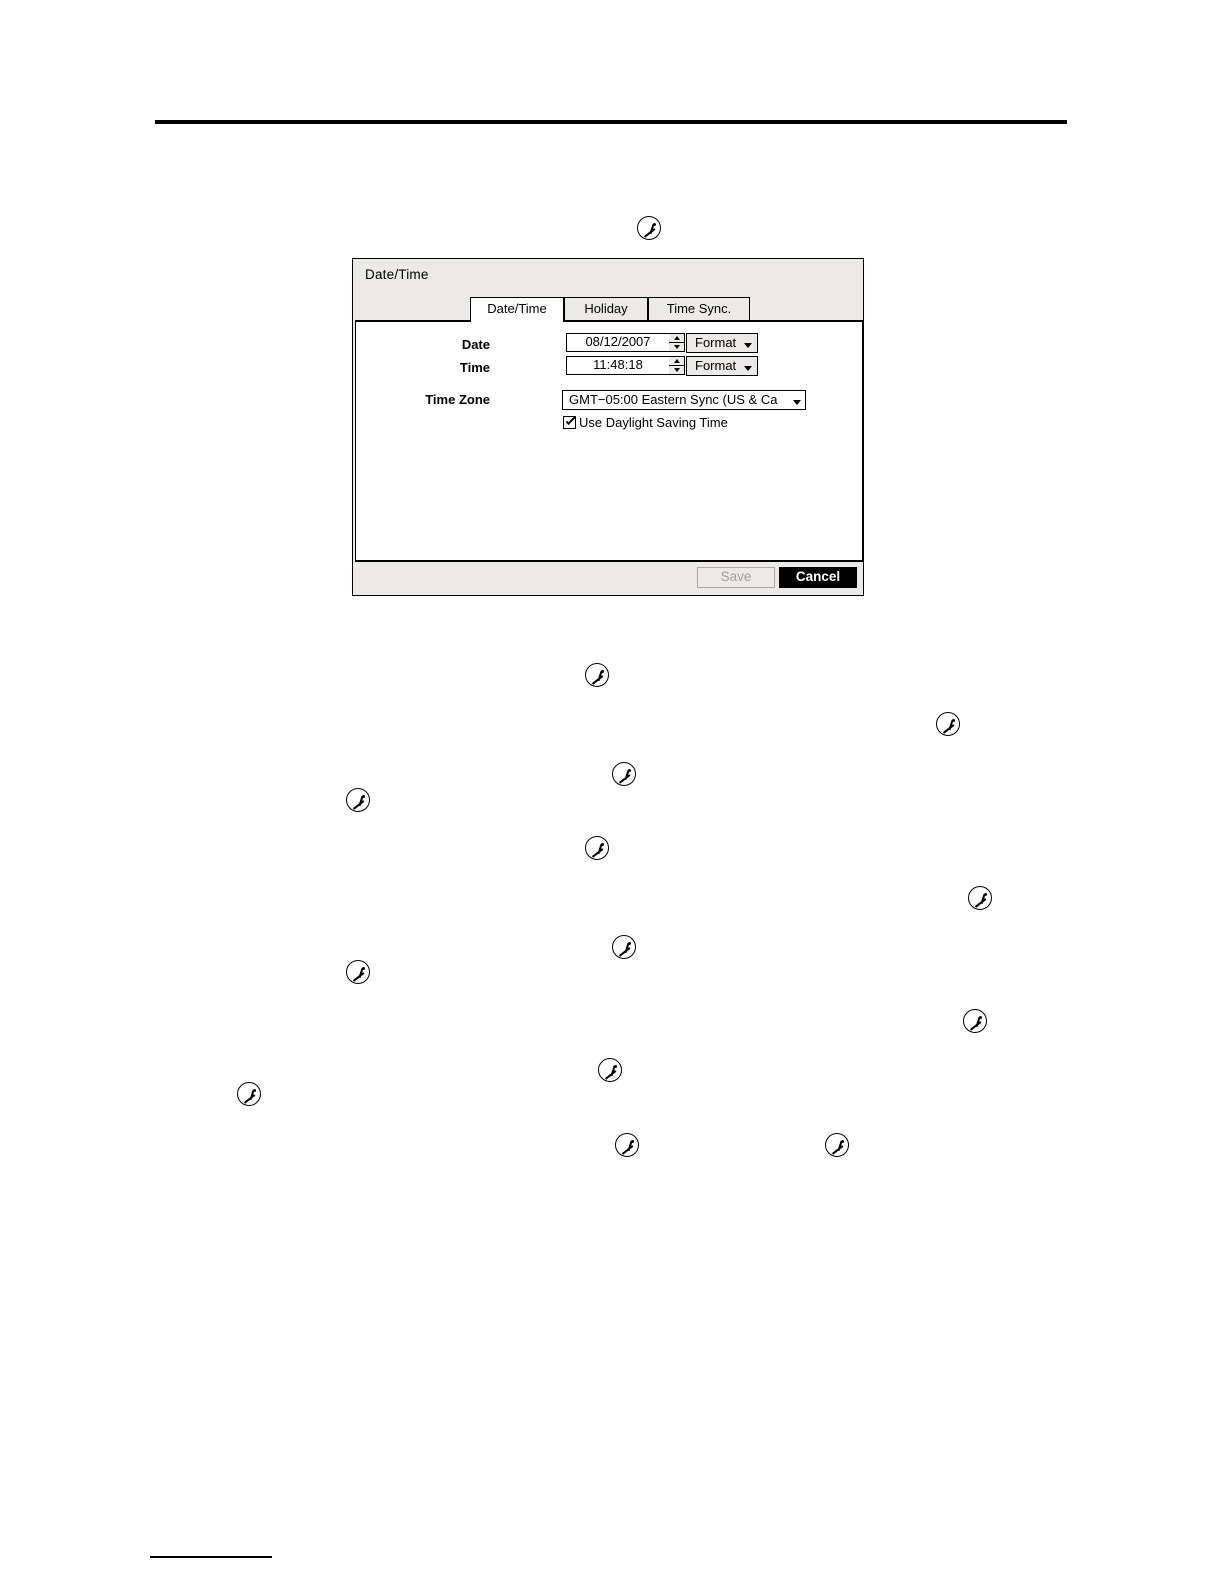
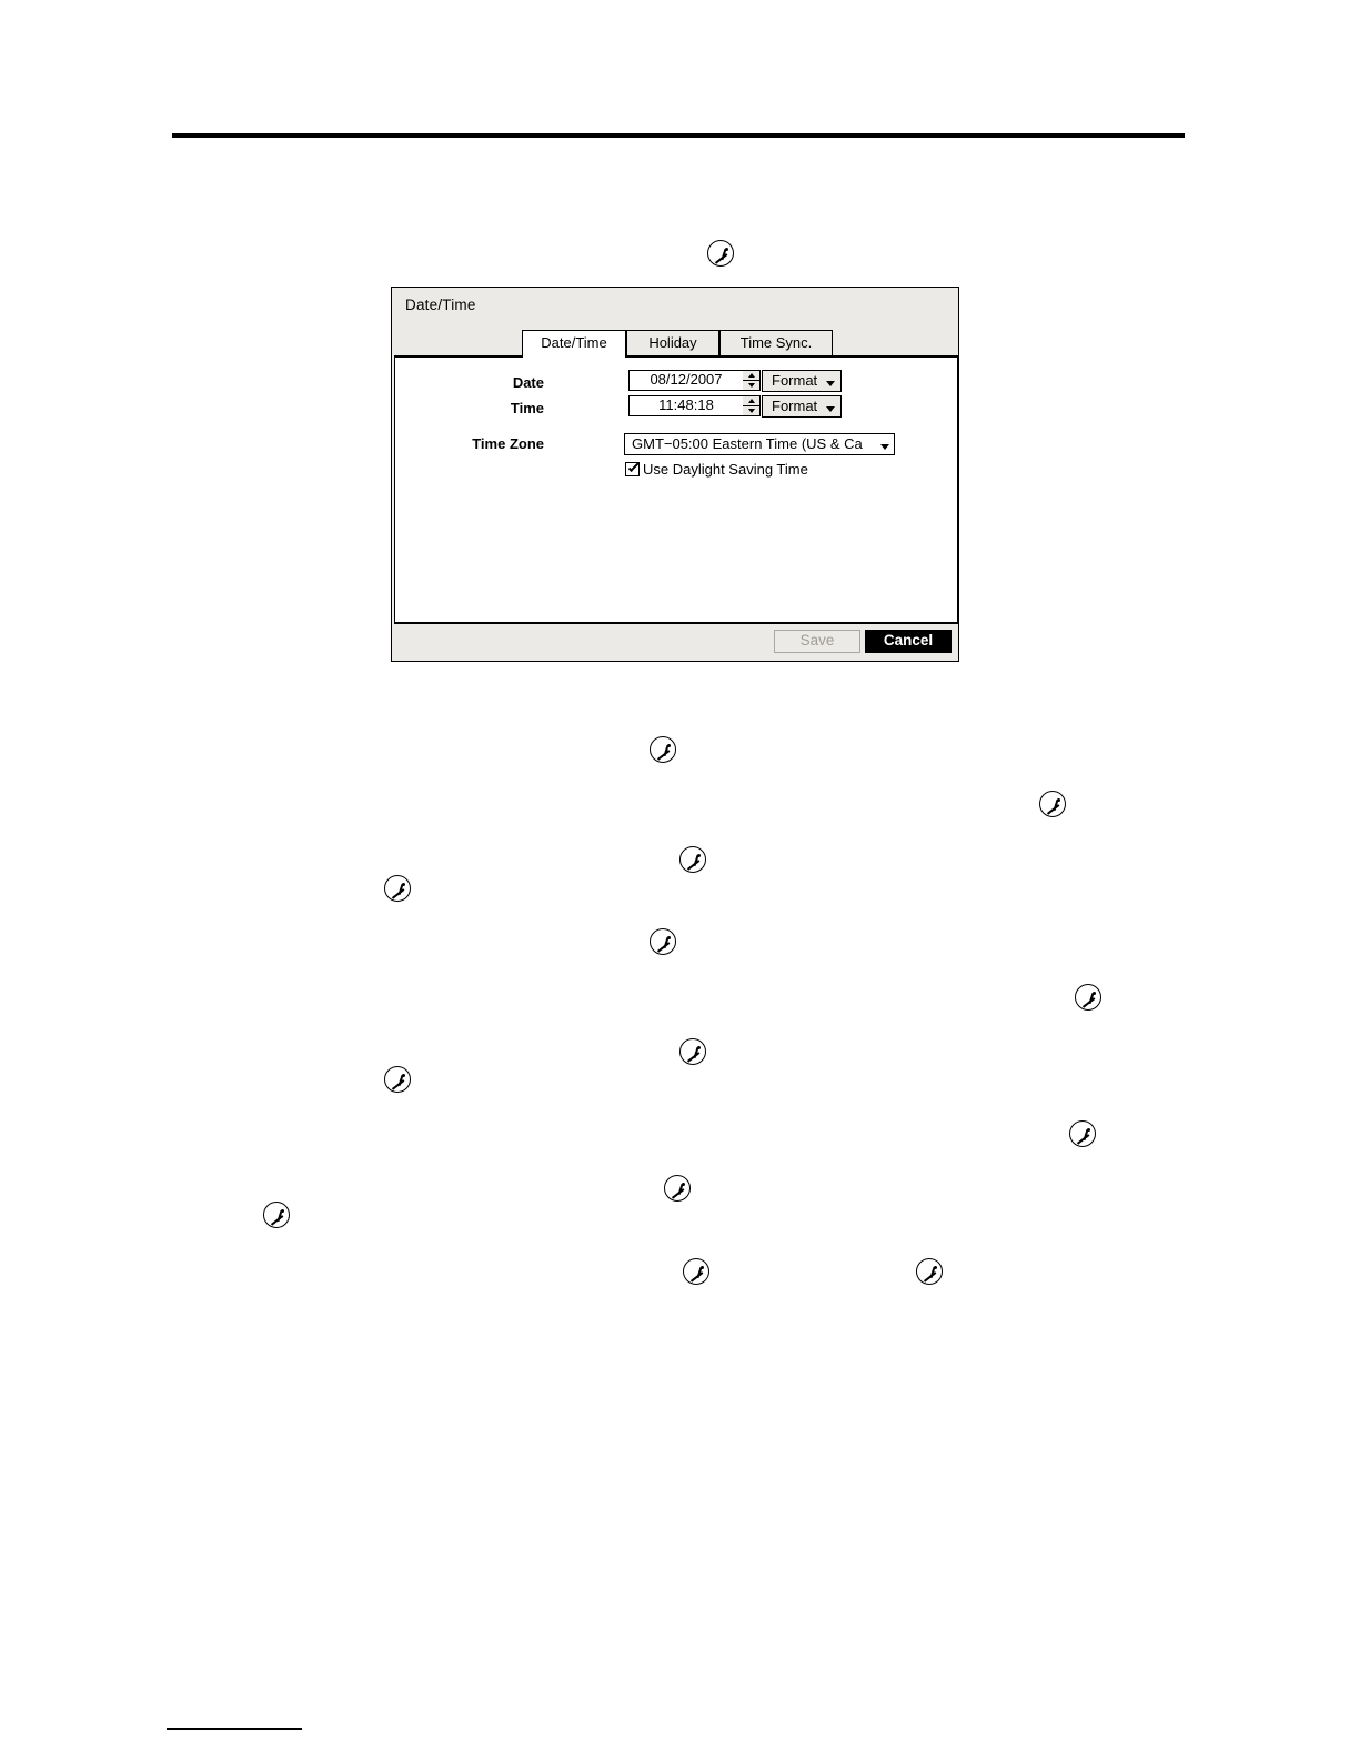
  Date/Time
  Date/Time
  Holiday
  Time Sync.
  Date
  08/12/2007
  Format
  Time
  11:48:18
  Format
  Time Zone
- GMT−05:00 Eastern Sync (US & Ca
+ GMT−05:00 Eastern Time (US & Ca
  Use Daylight Saving Time
  Save
  Cancel
